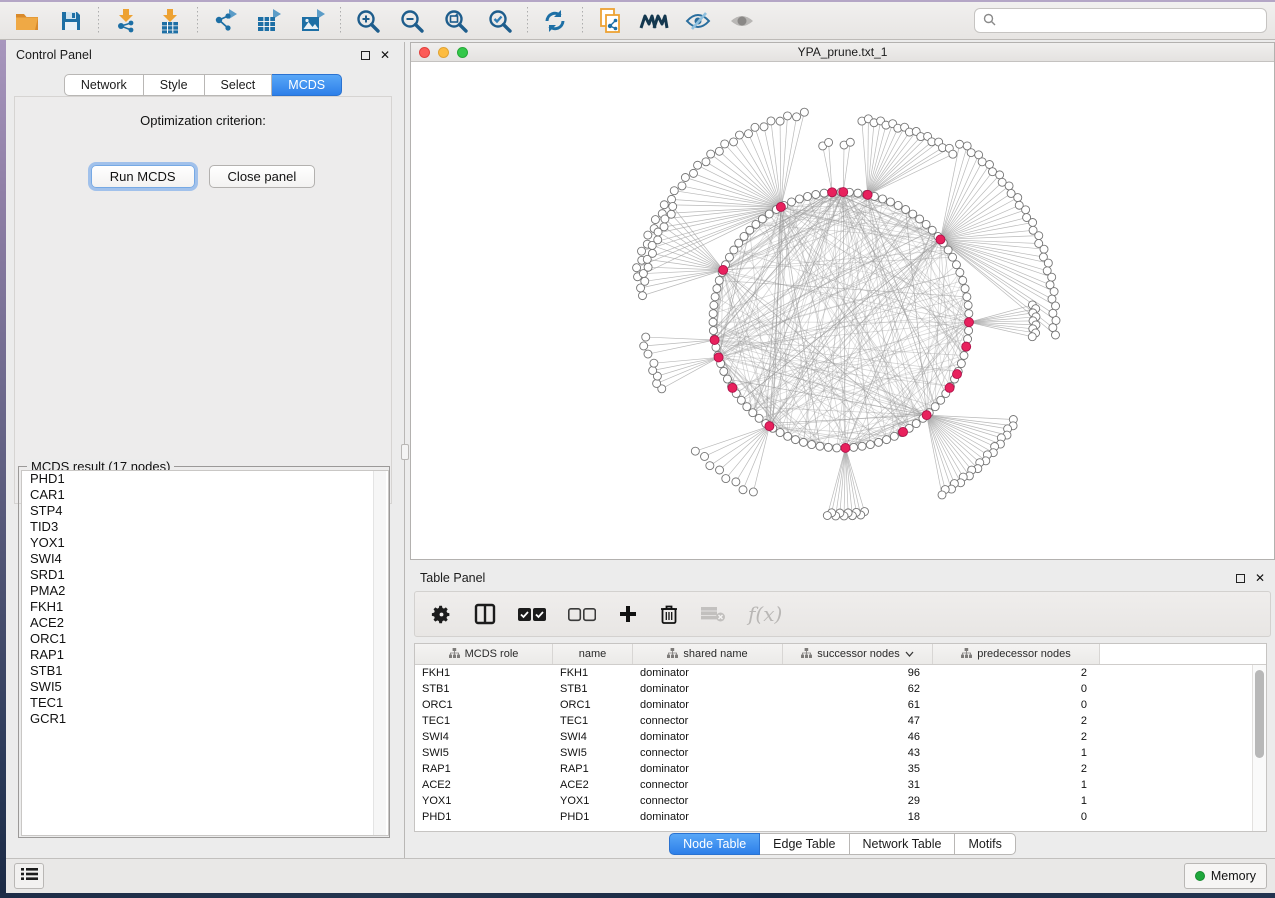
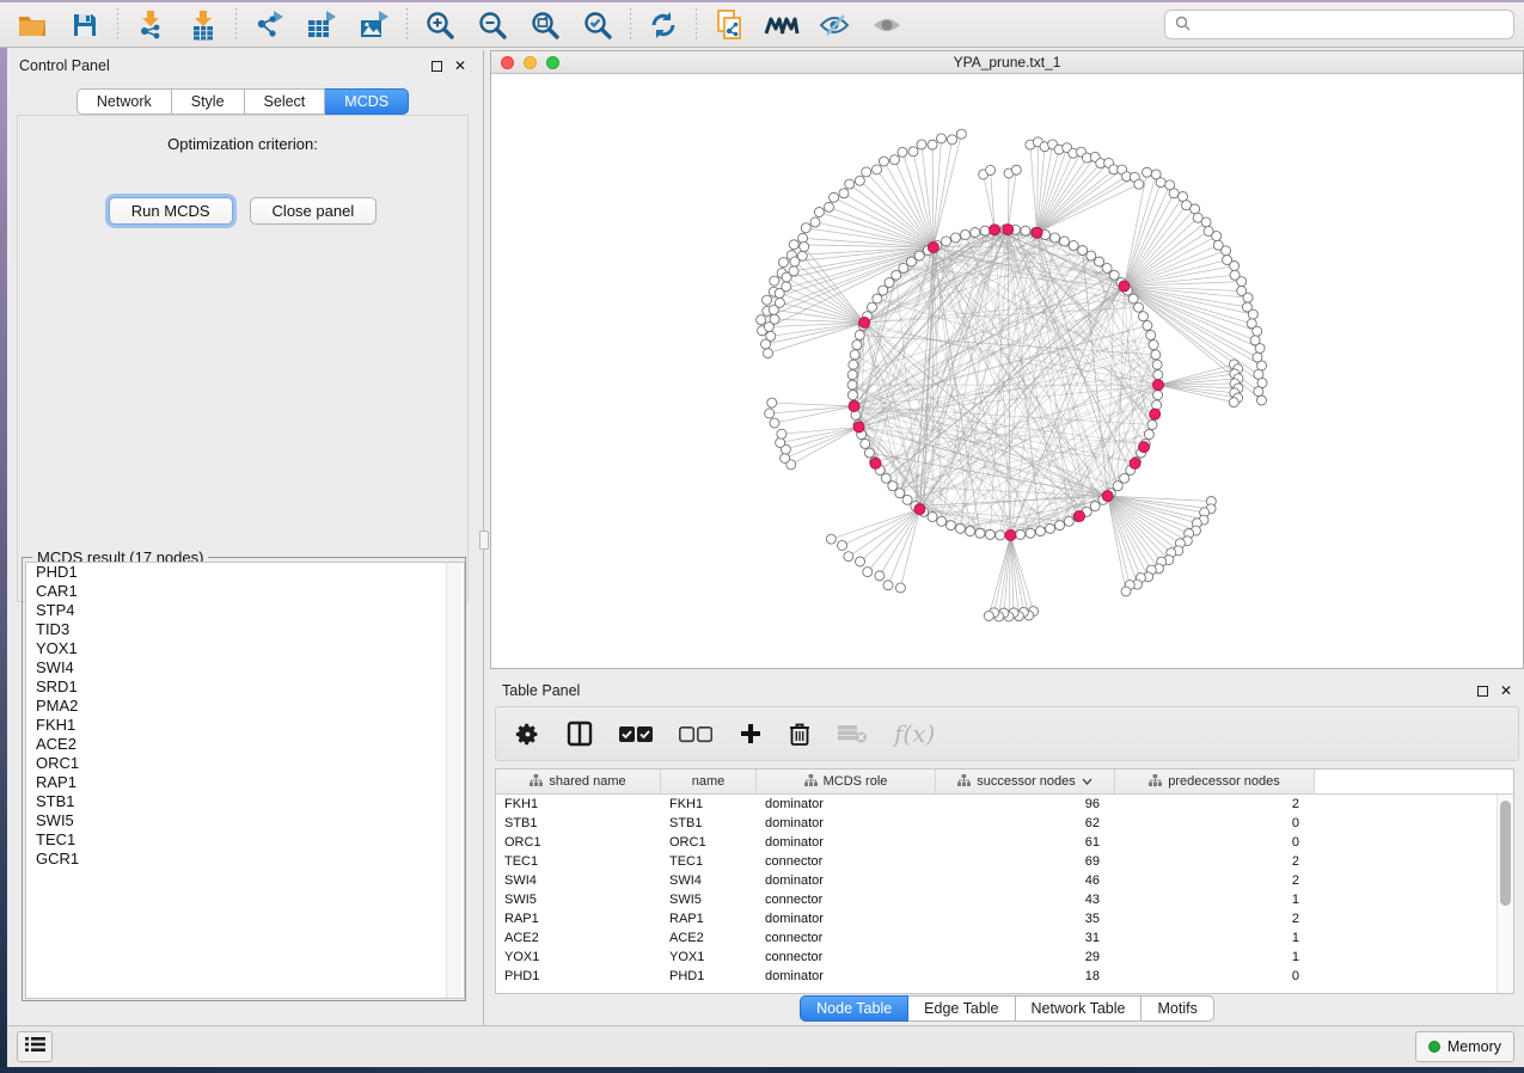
  Control Panel
  ✕
  Network
  Style
  Select
  MCDS
  Optimization criterion:
  Run MCDS
  Close panel
  MCDS result (17 nodes)
  PHD1
  CAR1
  STP4
  TID3
  YOX1
  SWI4
  SRD1
  PMA2
  FKH1
  ACE2
  ORC1
  RAP1
  STB1
  SWI5
  TEC1
  GCR1
  YPA_prune.txt_1
  Table Panel
  ✕
  f(x)
- MCDS role
+ shared name
  name
- shared name
+ MCDS role
  successor nodes
  predecessor nodes
  FKH1
  FKH1
  dominator
  96
  2
  STB1
  STB1
  dominator
  62
  0
  ORC1
  ORC1
  dominator
  61
  0
  TEC1
  TEC1
  connector
- 47
+ 69
  2
  SWI4
  SWI4
  dominator
  46
  2
  SWI5
  SWI5
  connector
  43
  1
  RAP1
  RAP1
  dominator
  35
  2
  ACE2
  ACE2
  connector
  31
  1
  YOX1
  YOX1
  connector
  29
  1
  PHD1
  PHD1
  dominator
  18
  0
  Node Table
  Edge Table
  Network Table
  Motifs
  Memory
